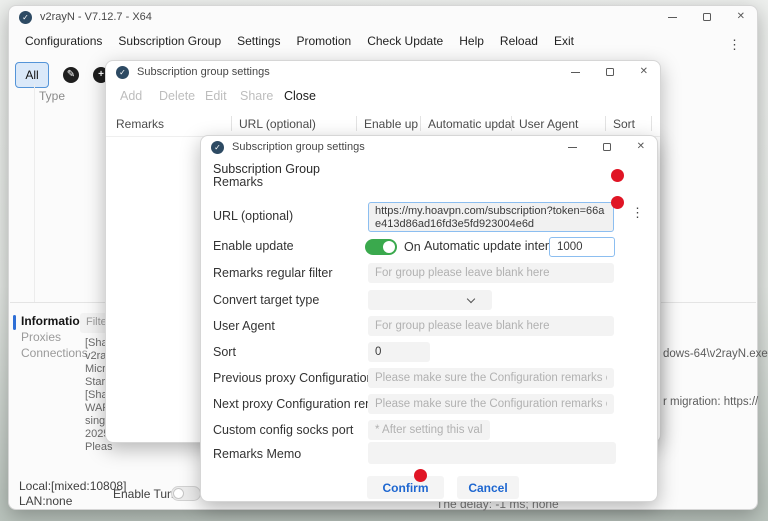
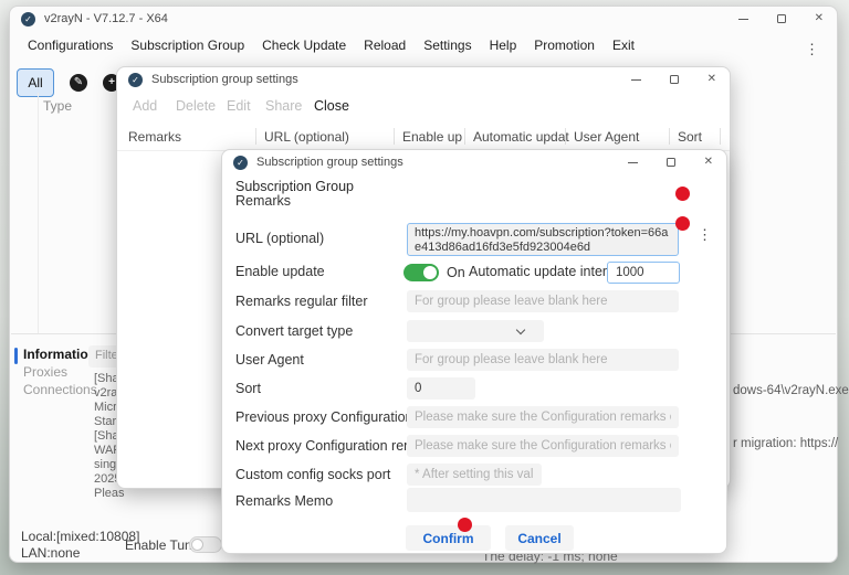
  ✓
  v2rayN - V7.12.7 - X64
  ✕
  Configurations
  Subscription Group
- Settings
+ Check Update
- Promotion
+ Reload
- Check Update
+ Settings
  Help
- Reload
+ Promotion
  Exit
  ⋮
  All
  ✎
  +
  Type
  Informatio
  Proxies
  Connections
  Filte
  v2ra
  Micr
  sing
  202
  Pleas
  dows-64\v2rayN.exe
  r migration: https://
  Local:[mixed:10808]
  LAN:none
  Enable Tu
  The delay: -1 ms; none
  ✓
  Subscription group settings
  ✕
  Add
  Delete
  Edit
  Share
  Close
  Remarks
  URL (optional)
  Enable up
  Automatic updat
  User Agent
  Sort
  ✓
  Subscription group settings
  ✕
  Subscription Group
  Remarks
  URL (optional)
  https://my.hoavpn.com/subscription?token=66ae413d86ad16fd3e5fd923004e6d
  ⋮
  Enable update
  On
  Automatic update inter
  1000
  Remarks regular filter
  For group please leave blank here
  Convert target type
  User Agent
  For group please leave blank here
  Sort
  0
  Previous proxy Configuratio
  Please make sure the Configuration remarks
  Next proxy Configuration re
  Please make sure the Configuration remarks
  Custom config socks port
  * After setting this val
  Remarks Memo
  Confirm
  Cancel
